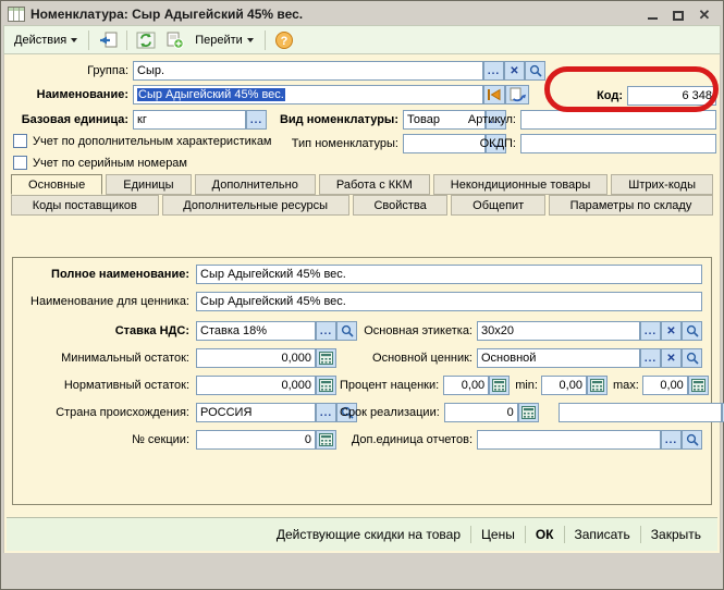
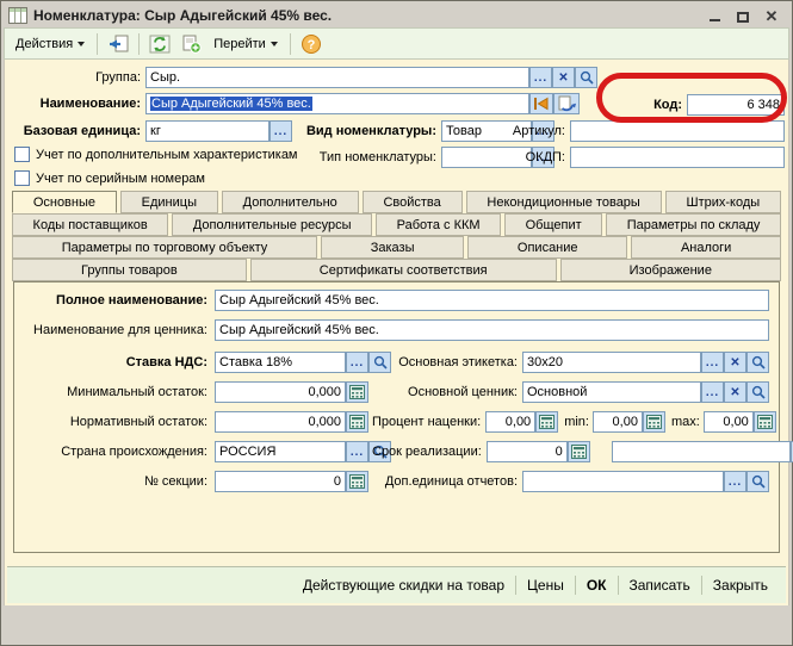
  Номенклатура: Сыр Адыгейский 45% вес.
  ✕
  Действия
  Перейти
  ?
  Группа:
  Сыр.
  ...
  ✕
  Наименование:
  Сыр Адыгейский 45% вес.
  Код:
  6 348
  Базовая единица:
  кг
  ...
  Вид номенклатуры:
  Товар
  ...
  Артикул:
  Учет по дополнительным характеристикам
  Тип номенклатуры:
  ...
  ОКДП:
  Учет по серийным номерам
  Основные
  Единицы
  Дополнительно
- Работа с ККМ
+ Свойства
  Некондиционные товары
  Штрих-коды
  Коды поставщиков
  Дополнительные ресурсы
- Свойства
+ Работа с ККМ
  Общепит
  Параметры по складу
+ Параметры по торговому объекту
+ Заказы
+ Описание
+ Аналоги
+ Группы товаров
+ Сертификаты соответствия
+ Изображение
  Полное наименование:
  Сыр Адыгейский 45% вес.
  Наименование для ценника:
  Сыр Адыгейский 45% вес.
  Ставка НДС:
  Ставка 18%
  ...
  Минимальный остаток:
  0,000
  Нормативный остаток:
  0,000
  Страна происхождения:
  РОССИЯ
  ...
  № секции:
  0
  Основная этикетка:
  30х20
  ...
  ✕
  Основной ценник:
  Основной
  ...
  ✕
  Процент наценки:
  0,00
  min:
  0,00
  max:
  0,00
  Срок реализации:
  0
  Доп.единица отчетов:
  ...
  Действующие скидки на товар
  Цены
  ОК
  Записать
  Закрыть
